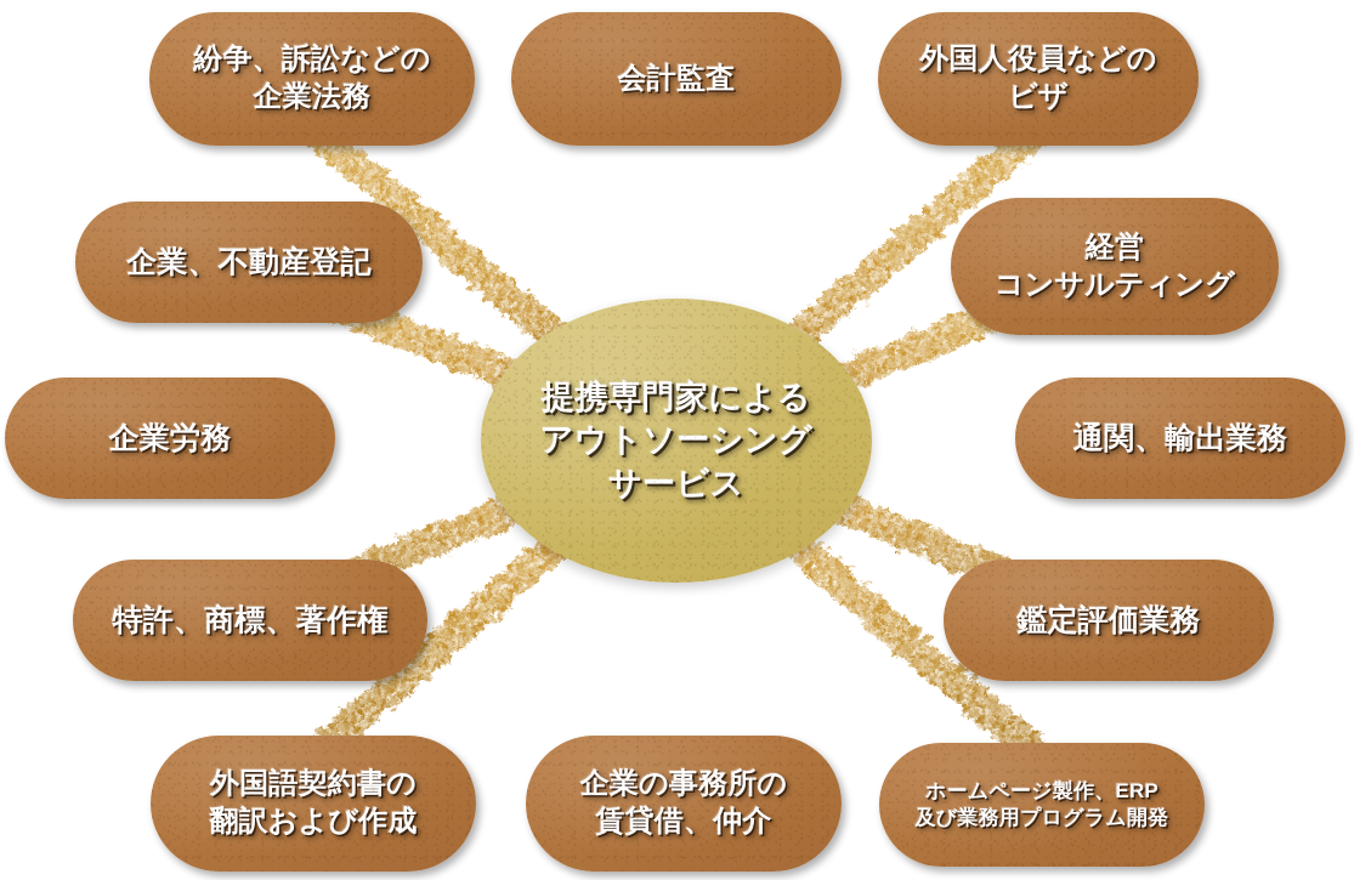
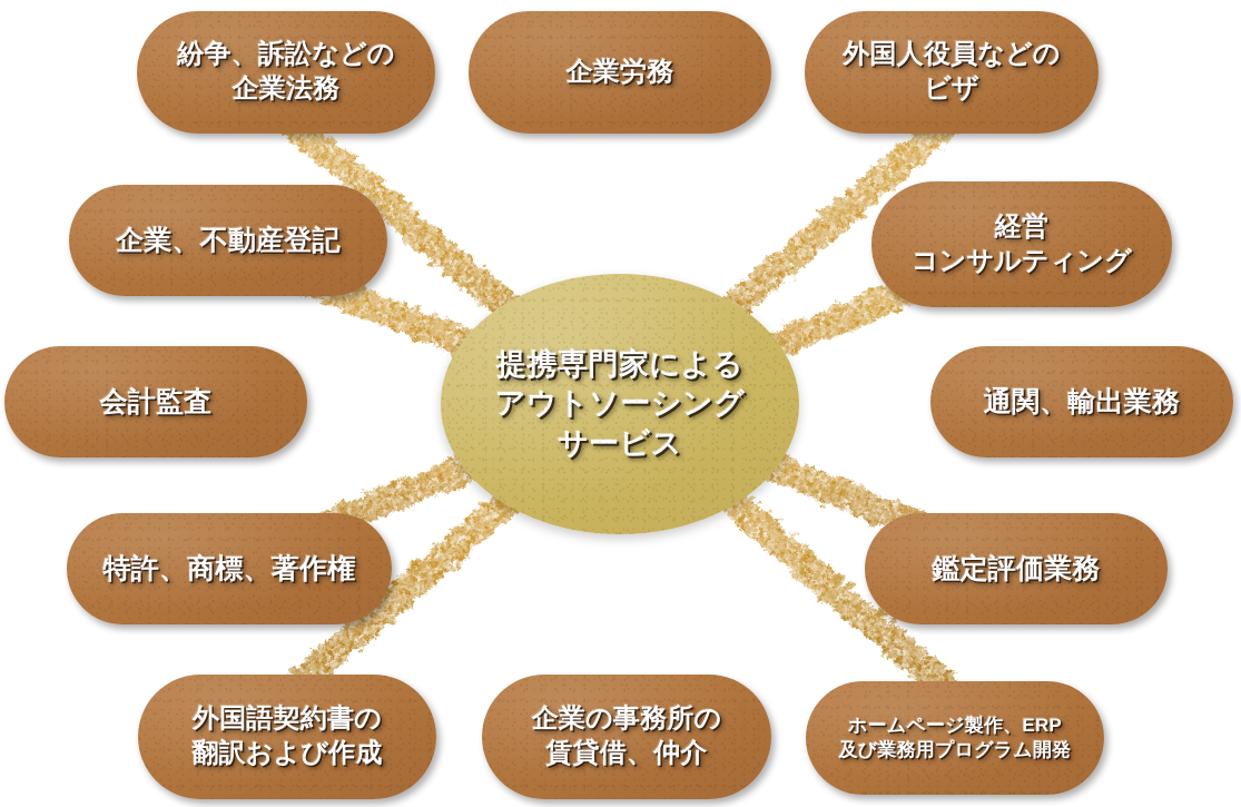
  提携専門家による
  アウトソーシング
  サービス
  紛争、訴訟などの
  企業法務
- 会計監査
+ 企業労務
  外国人役員などの
  ビザ
  企業、不動産登記
  経営
  コンサルティング
- 企業労務
+ 会計監査
  通関、輸出業務
  特許、商標、著作権
  鑑定評価業務
  外国語契約書の
  翻訳および作成
  企業の事務所の
  賃貸借、仲介
  ホームページ製作、ERP
  及び業務用プログラム開発
